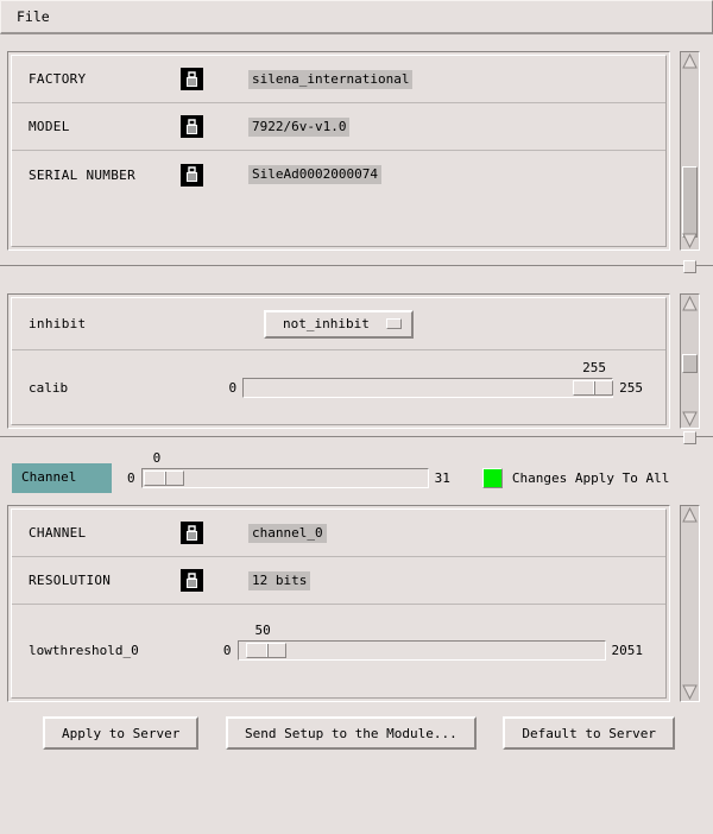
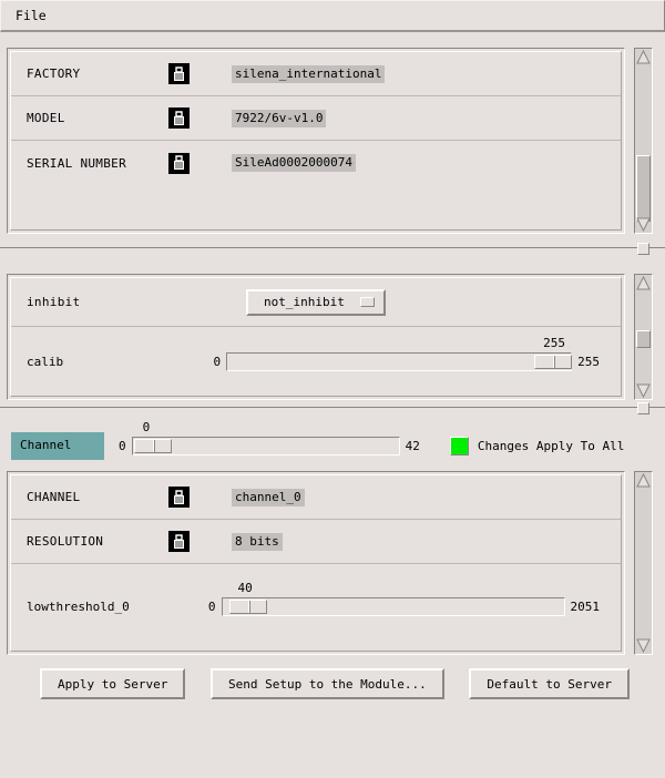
  File
  FACTORY
  silena_international
  MODEL
  7922/6v-v1.0
  SERIAL NUMBER
  SileAd0002000074
  inhibit
  not_inhibit
  calib
  0
  255
  255
  Channel
  0
  0
- 31
+ 42
  Changes Apply To All
  CHANNEL
  channel_0
  RESOLUTION
- 12 bits
+ 8 bits
  lowthreshold_0
  0
- 50
+ 40
  2051
  Apply to Server
  Send Setup to the Module...
  Default to Server
